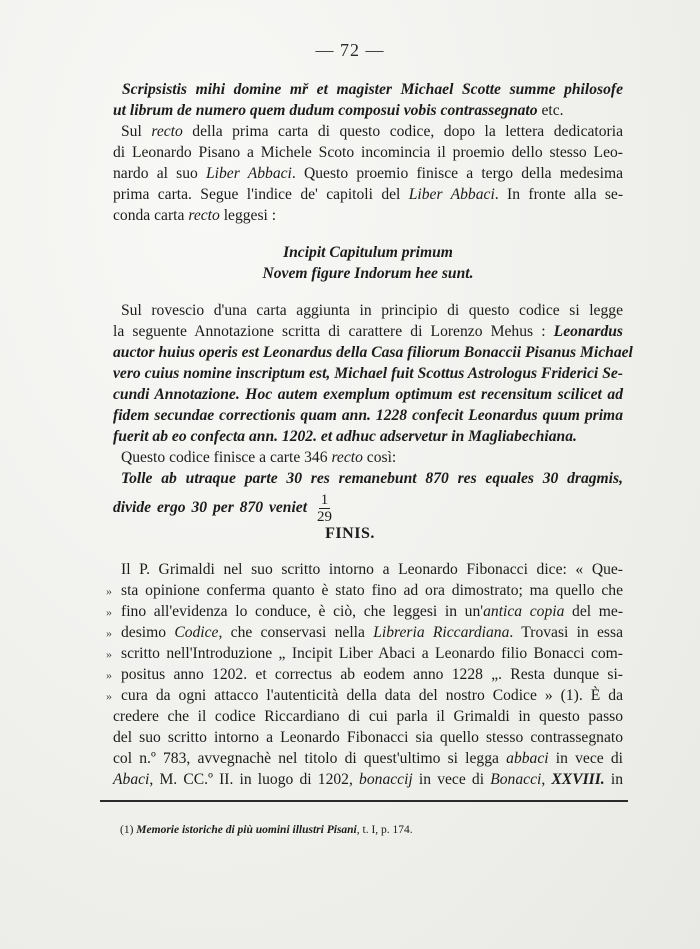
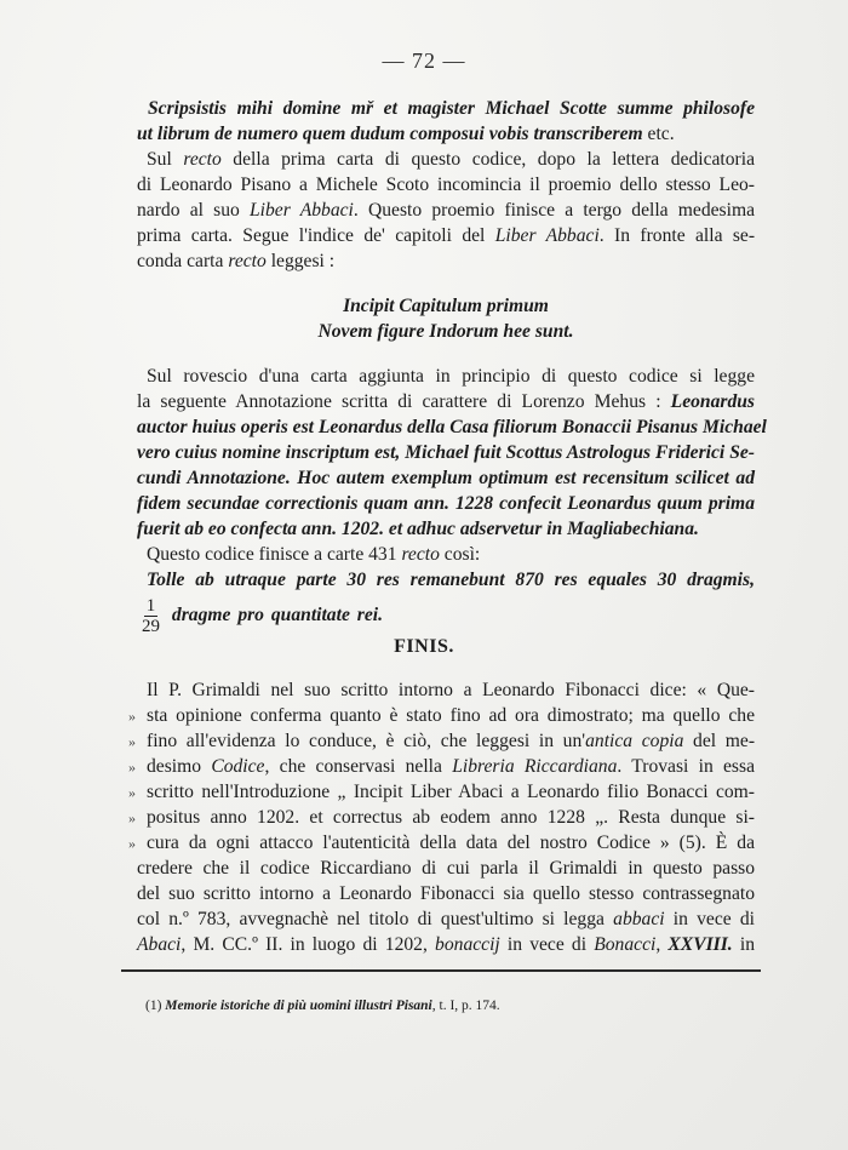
  — 72 —
  Scripsistis mihi domine mř et magister Michael Scotte summe philosofe
- ut librum de numero quem dudum composui vobis contrassegnato etc.
+ ut librum de numero quem dudum composui vobis transcriberem etc.
  Sul recto della prima carta di questo codice, dopo la lettera dedicatoria
  di Leonardo Pisano a Michele Scoto incomincia il proemio dello stesso Leo-
  nardo al suo Liber Abbaci. Questo proemio finisce a tergo della medesima
  prima carta. Segue l'indice de' capitoli del Liber Abbaci. In fronte alla se-
  conda carta recto leggesi :
  Incipit Capitulum primum
  Novem figure Indorum hee sunt.
  Sul rovescio d'una carta aggiunta in principio di questo codice si legge
  la seguente Annotazione scritta di carattere di Lorenzo Mehus : Leonardus
  auctor huius operis est Leonardus della Casa filiorum Bonaccii Pisanus Michael
  vero cuius nomine inscriptum est, Michael fuit Scottus Astrologus Friderici Se-
  cundi Annotazione. Hoc autem exemplum optimum est recensitum scilicet ad
  fidem secundae correctionis quam ann. 1228 confecit Leonardus quum prima
  fuerit ab eo confecta ann. 1202. et adhuc adservetur in Magliabechiana.
- Questo codice finisce a carte 346 recto così:
+ Questo codice finisce a carte 431 recto così:
  Tolle ab utraque parte 30 res remanebunt 870 res equales 30 dragmis,
- divide ergo 30 per 870 veniet
  1
  29
+ dragme pro quantitate rei.
  FINIS.
  Il P. Grimaldi nel suo scritto intorno a Leonardo Fibonacci dice: « Que-
  »
  sta opinione conferma quanto è stato fino ad ora dimostrato; ma quello che
  »
  fino all'evidenza lo conduce, è ciò, che leggesi in un'antica copia del me-
  »
  desimo Codice, che conservasi nella Libreria Riccardiana. Trovasi in essa
  »
  scritto nell'Introduzione „ Incipit Liber Abaci a Leonardo filio Bonacci com-
  »
  positus anno 1202. et correctus ab eodem anno 1228 „. Resta dunque si-
  »
- cura da ogni attacco l'autenticità della data del nostro Codice » (1). È da
+ cura da ogni attacco l'autenticità della data del nostro Codice » (5). È da
  credere che il codice Riccardiano di cui parla il Grimaldi in questo passo
  del suo scritto intorno a Leonardo Fibonacci sia quello stesso contrassegnato
  col n.º 783, avvegnachè nel titolo di quest'ultimo si legga abbaci in vece di
  Abaci, M. CC.º II. in luogo di 1202, bonaccij in vece di Bonacci, XXVIII. in
  (1) Memorie istoriche di più uomini illustri Pisani, t. I, p. 174.
